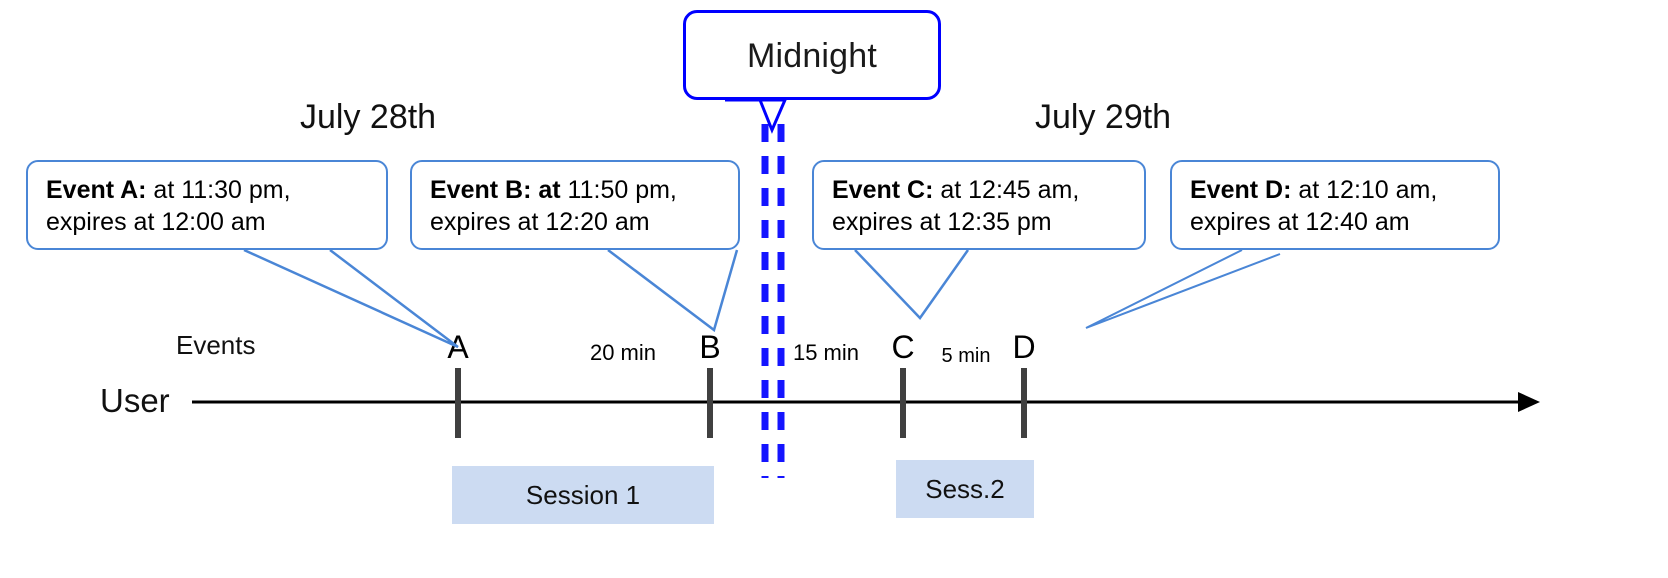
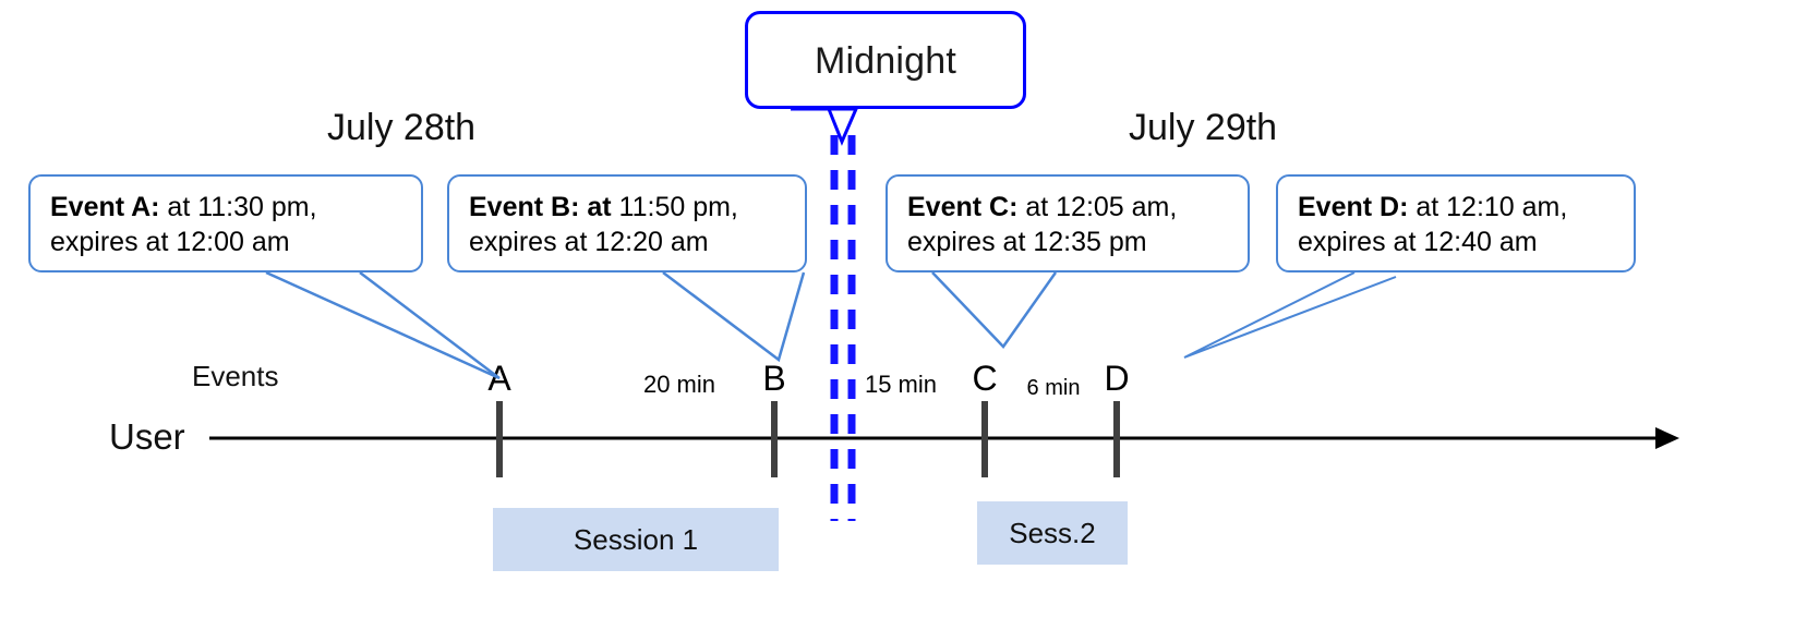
  July 28th
  July 29th
  Midnight
  Event A: at 11:30 pm,
  expires at 12:00 am
  Event B: at 11:50 pm,
  expires at 12:20 am
- Event C: at 12:45 am,
+ Event C: at 12:05 am,
  expires at 12:35 pm
  Event D: at 12:10 am,
  expires at 12:40 am
  Events
  User
  B
  C
  D
  20 min
  15 min
- 5 min
+ 6 min
  Session 1
  Sess.2
